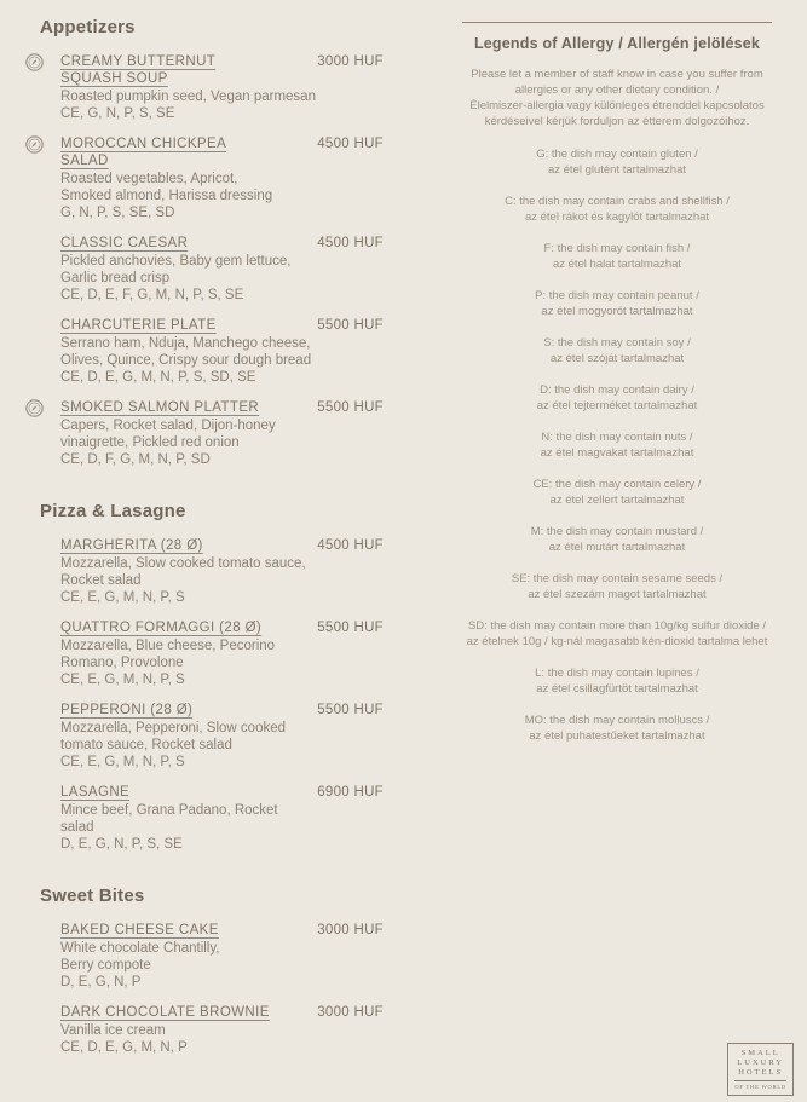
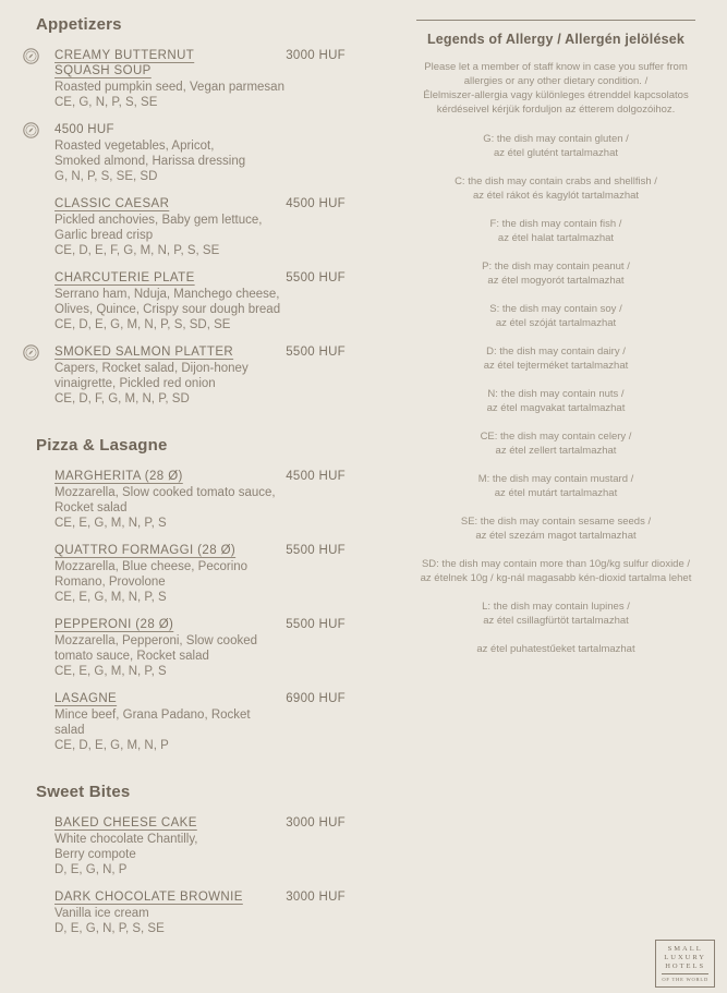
  Appetizers
  CREAMY BUTTERNUT
  SQUASH SOUP
  3000 HUF
  Roasted pumpkin seed, Vegan parmesan
  CE, G, N, P, S, SE
- MOROCCAN CHICKPEA SALAD
  4500 HUF
  Roasted vegetables, Apricot,
  Smoked almond, Harissa dressing
  G, N, P, S, SE, SD
  CLASSIC CAESAR
  4500 HUF
  Pickled anchovies, Baby gem lettuce,
  Garlic bread crisp
  CE, D, E, F, G, M, N, P, S, SE
  CHARCUTERIE PLATE
  5500 HUF
  Serrano ham, Nduja, Manchego cheese,
  Olives, Quince, Crispy sour dough bread
  CE, D, E, G, M, N, P, S, SD, SE
  SMOKED SALMON PLATTER
  5500 HUF
  Capers, Rocket salad, Dijon-honey
  vinaigrette, Pickled red onion
  CE, D, F, G, M, N, P, SD
  Pizza & Lasagne
  MARGHERITA (28 Ø)
  4500 HUF
  Mozzarella, Slow cooked tomato sauce,
  Rocket salad
  CE, E, G, M, N, P, S
  QUATTRO FORMAGGI (28 Ø)
  5500 HUF
  Mozzarella, Blue cheese, Pecorino
  Romano, Provolone
  CE, E, G, M, N, P, S
  PEPPERONI (28 Ø)
  5500 HUF
  Mozzarella, Pepperoni, Slow cooked
  tomato sauce, Rocket salad
  CE, E, G, M, N, P, S
  LASAGNE
  6900 HUF
  Mince beef, Grana Padano, Rocket
  salad
- D, E, G, N, P, S, SE
+ CE, D, E, G, M, N, P
  Sweet Bites
  BAKED CHEESE CAKE
  3000 HUF
  White chocolate Chantilly,
  Berry compote
  D, E, G, N, P
  DARK CHOCOLATE BROWNIE
  3000 HUF
  Vanilla ice cream
- CE, D, E, G, M, N, P
+ D, E, G, N, P, S, SE
  Legends of Allergy / Allergén jelölések
  Please let a member of staff know in case you suffer from
  allergies or any other dietary condition. /
  Élelmiszer-allergia vagy különleges étrenddel kapcsolatos
  kérdéseivel kérjük forduljon az étterem dolgozóihoz.
  G: the dish may contain gluten /
  az étel glutént tartalmazhat
  C: the dish may contain crabs and shellfish /
  az étel rákot és kagylót tartalmazhat
  F: the dish may contain fish /
  az étel halat tartalmazhat
  P: the dish may contain peanut /
  az étel mogyorót tartalmazhat
  S: the dish may contain soy /
  az étel szóját tartalmazhat
  D: the dish may contain dairy /
  az étel tejterméket tartalmazhat
  N: the dish may contain nuts /
  az étel magvakat tartalmazhat
  CE: the dish may contain celery /
  az étel zellert tartalmazhat
  M: the dish may contain mustard /
  az étel mutárt tartalmazhat
  SE: the dish may contain sesame seeds /
  az étel szezám magot tartalmazhat
  SD: the dish may contain more than 10g/kg sulfur dioxide /
  az ételnek 10g / kg-nál magasabb kén-dioxid tartalma lehet
  L: the dish may contain lupines /
  az étel csillagfürtöt tartalmazhat
- MO: the dish may contain molluscs /
  az étel puhatestűeket tartalmazhat
